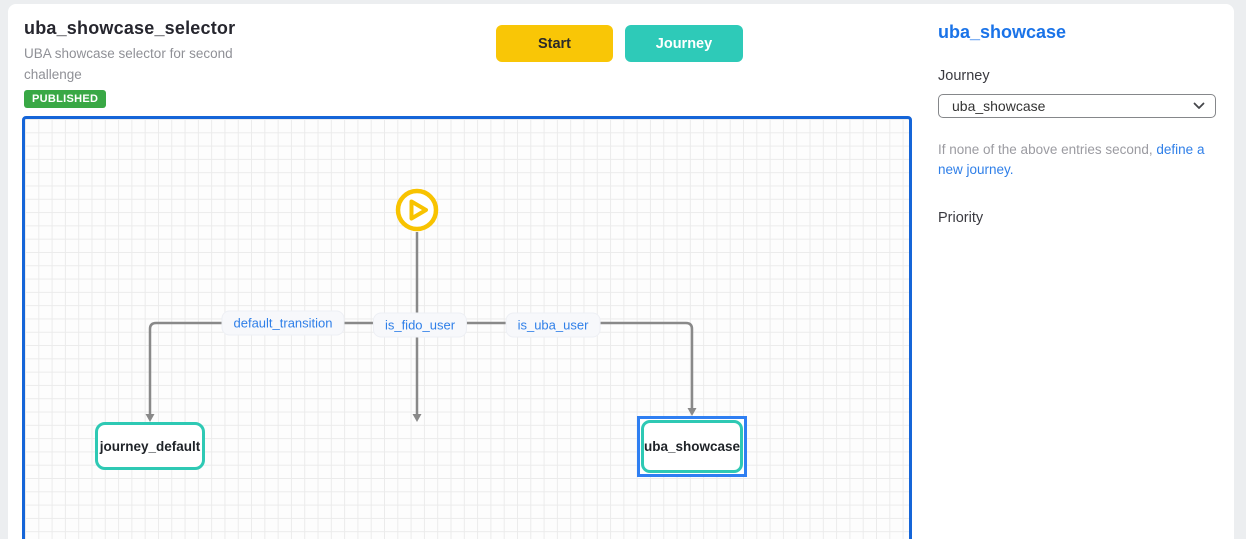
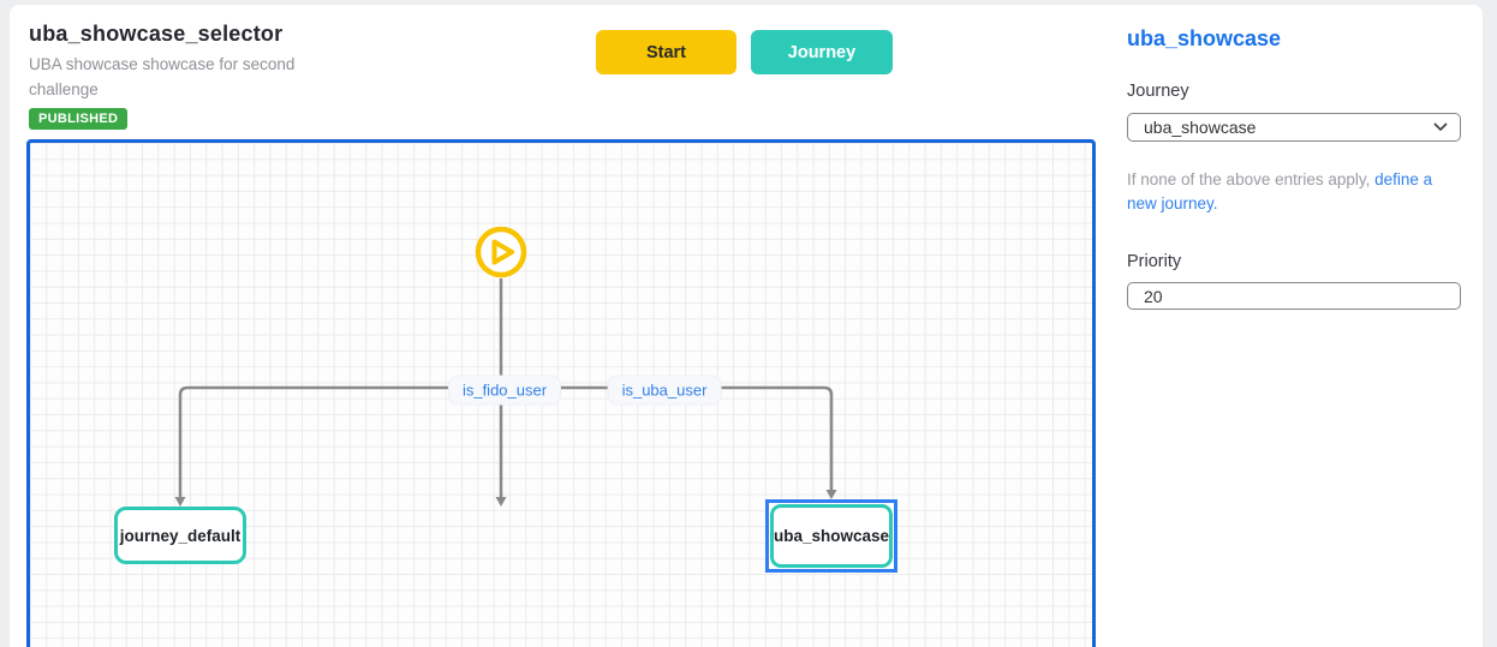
  uba_showcase_selector
- UBA showcase selector for second challenge
+ UBA showcase showcase for second challenge
  PUBLISHED
  Start
  Journey
- default_transition
  is_fido_user
  is_uba_user
  journey_default
  uba_showcase
  uba_showcase
  Journey
  uba_showcase
- If none of the above entries second, define a new journey.
+ If none of the above entries apply, define a new journey.
  Priority
+ 20
